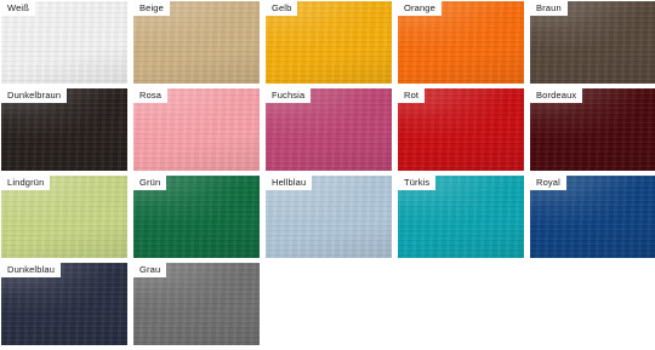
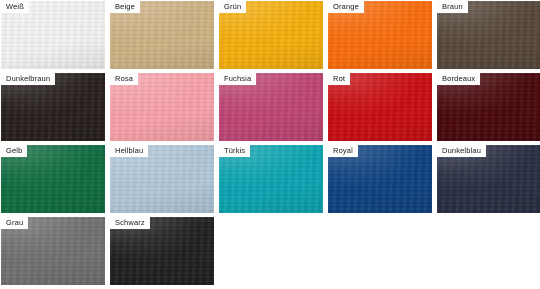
  Weiß
  Beige
- Gelb
+ Grün
  Orange
  Braun
  Dunkelbraun
  Rosa
  Fuchsia
  Rot
  Bordeaux
- Lindgrün
- Grün
+ Gelb
  Hellblau
  Türkis
  Royal
  Dunkelblau
  Grau
+ Schwarz
